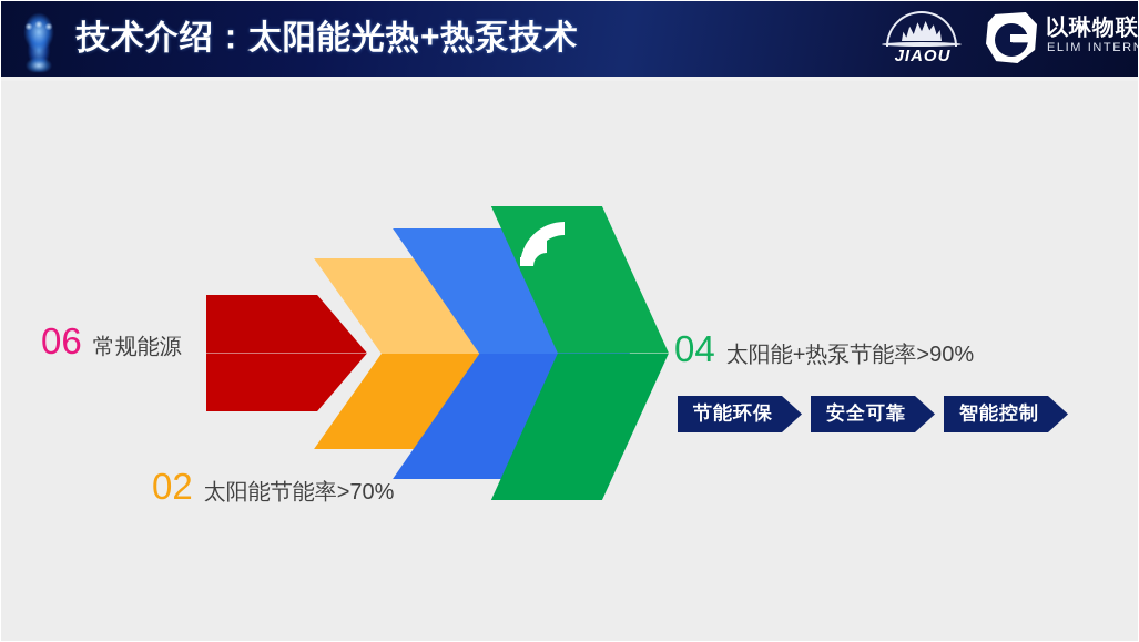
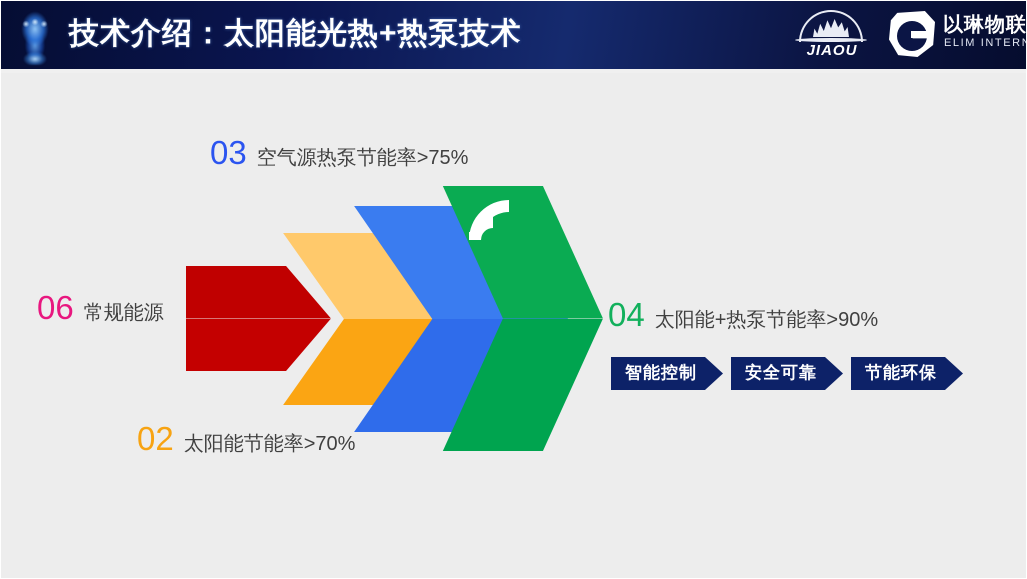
  技术介绍：太阳能光热+热泵技术
  JIAOU
  以琳物联
  ELIM INTER
  06
  常规能源
  02
  太阳能节能率>70%
+ 03
+ 空气源热泵节能率>75%
  04
  太阳能+热泵节能率>90%
- 节能环保
+ 智能控制
  安全可靠
- 智能控制
+ 节能环保
